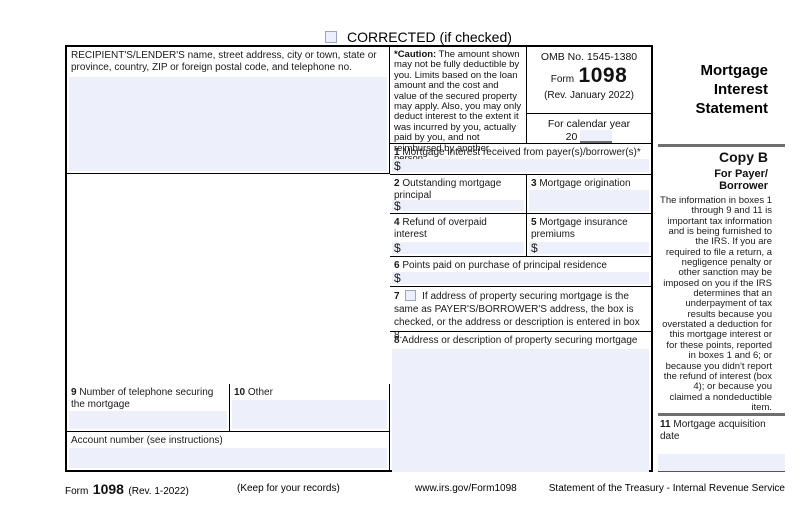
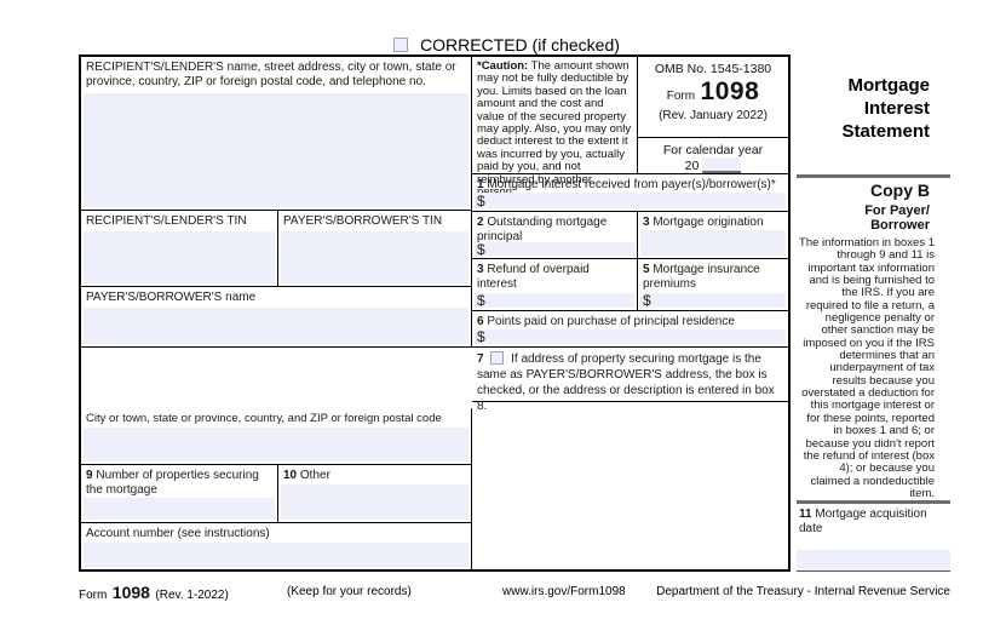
  CORRECTED (if checked)
  RECIPIENT'S/LENDER'S name, street address, city or town, state or province, country, ZIP or foreign postal code, and telephone no.
+ RECIPIENT'S/LENDER'S TIN
+ PAYER'S/BORROWER'S TIN
+ PAYER'S/BORROWER'S name
+ City or town, state or province, country, and ZIP or foreign postal code
- 9 Number of telephone securing the mortgage
+ 9 Number of properties securing the mortgage
  10 Other
  Account number (see instructions)
  *Caution: The amount shown may not be fully deductible by you. Limits based on the loan amount and the cost and value of the secured property may apply. Also, you may only deduct interest to the extent it was incurred by you, actually paid by you, and not reimbursed by another
  OMB No. 1545-1380
  Form 1098
  (Rev. January 2022)
  For calendar year
  20
  1 Mortgage interest received from payer(s)/borrower(s)*
  $
  2 Outstanding mortgage principal
  $
  3 Mortgage origination
- 4 Refund of overpaid interest
+ 3 Refund of overpaid interest
  $
  5 Mortgage insurance premiums
  $
  6 Points paid on purchase of principal residence
  $
  7 If address of property securing mortgage is the same as PAYER'S/BORROWER'S address, the box is checked, or the address or description is entered in box 8.
- 8 Address or description of property securing mortgage
  Mortgage Interest Statement
  Copy B
  For Payer/ Borrower
  The information in boxes 1 through 9 and 11 is important tax information and is being furnished to the IRS. If you are required to file a return, a negligence penalty or other sanction may be imposed on you if the IRS determines that an underpayment of tax results because you overstated a deduction for this mortgage interest or for these points, reported in boxes 1 and 6; or because you didn't report the refund of interest (box 4); or because you claimed a nondeductible item.
  11 Mortgage acquisition date
  Form 1098 (Rev. 1-2022)
  (Keep for your records)
  www.irs.gov/Form1098
- Statement of the Treasury - Internal Revenue Service
+ Department of the Treasury - Internal Revenue Service
